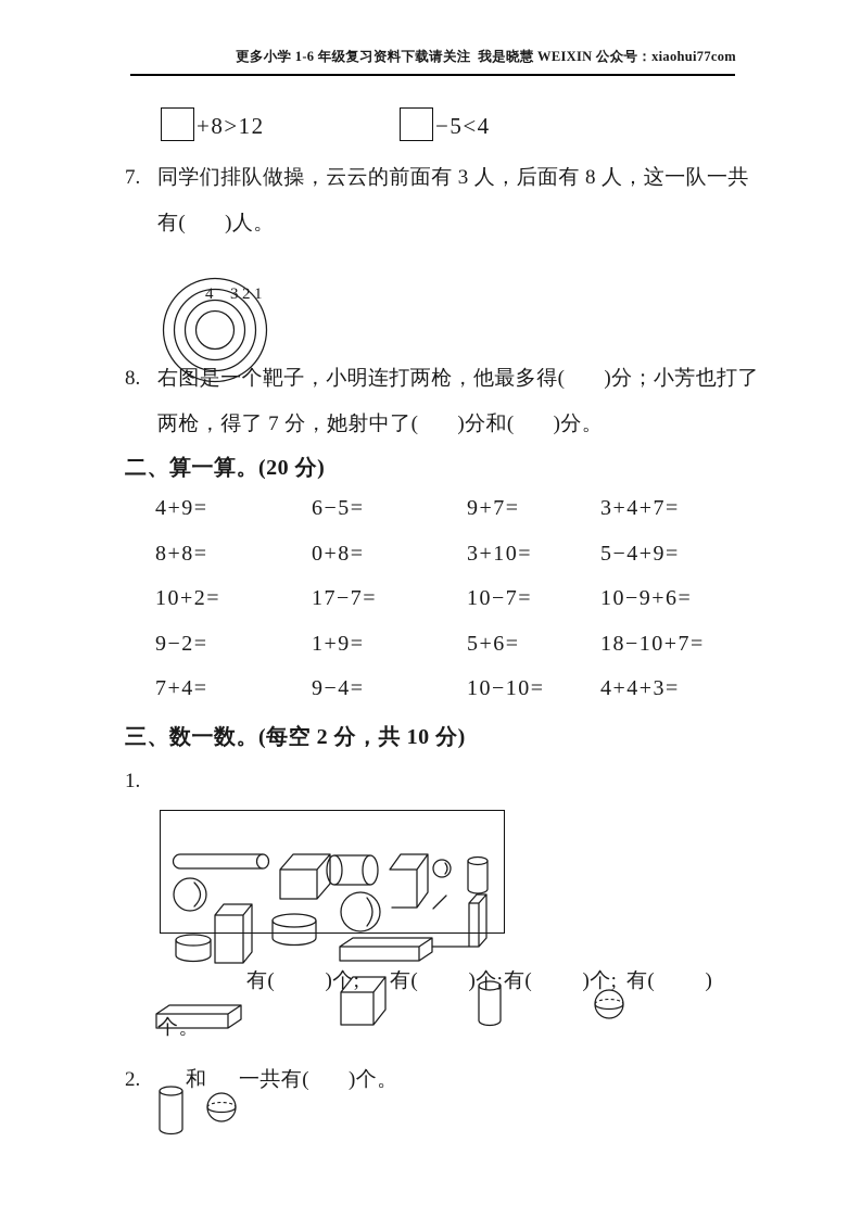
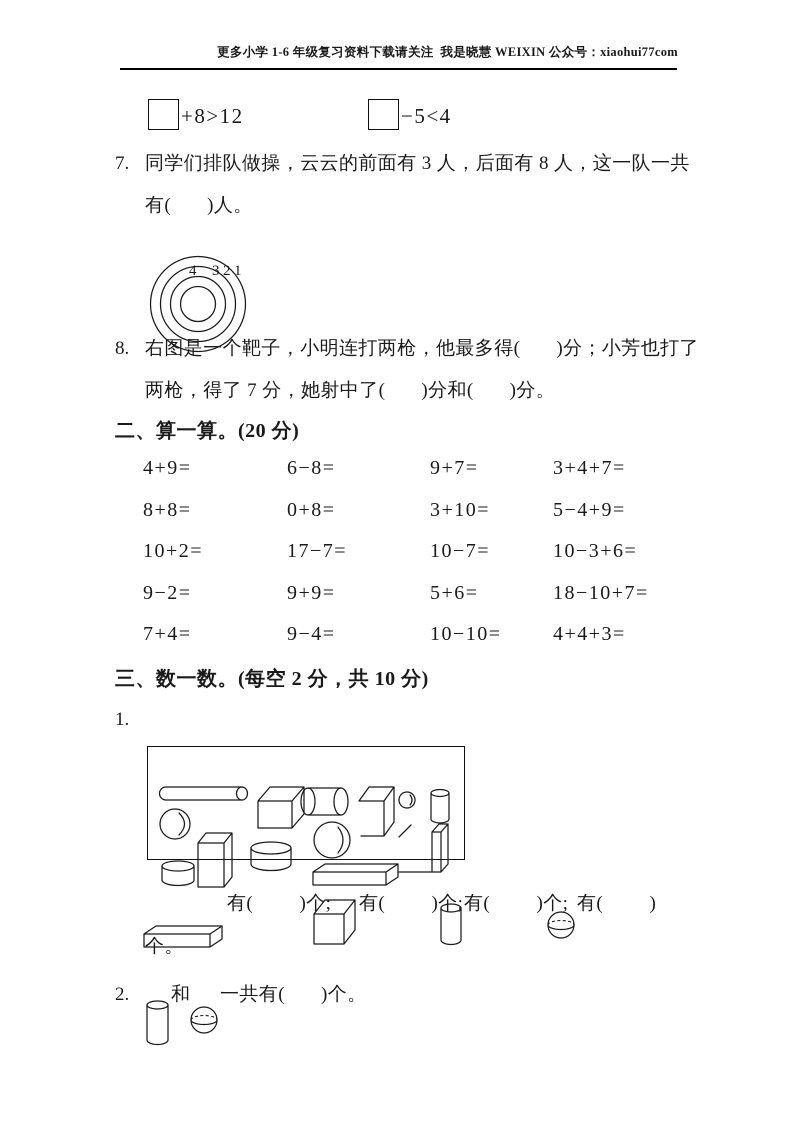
  更多小学 1-6 年级复习资料下载请关注 我是晓慧 WEIXIN 公众号：xiaohui77com
  +8>12
  −5<4
  7.
  同学们排队做操，云云的前面有 3 人，后面有 8 人，这一队一共
  有( )人。
  4
  3
  2
  1
  8.
  右图是一个靶子，小明连打两枪，他最多得( )分；小芳也打了
  两枪，得了 7 分，她射中了( )分和( )分。
  二、算一算。(20 分)
  4+9=
- 6−5=
+ 6−8=
  9+7=
  3+4+7=
  8+8=
  0+8=
  3+10=
  5−4+9=
  10+2=
  17−7=
  10−7=
- 10−9+6=
+ 10−3+6=
  9−2=
- 1+9=
+ 9+9=
  5+6=
  18−10+7=
  7+4=
  9−4=
  10−10=
  4+4+3=
  三、数一数。(每空 2 分，共 10 分)
  1.
  有( )个;
  有( )个;
  有( )个;
  有( )
  个。
  2.
  和
  一共有( )个。
